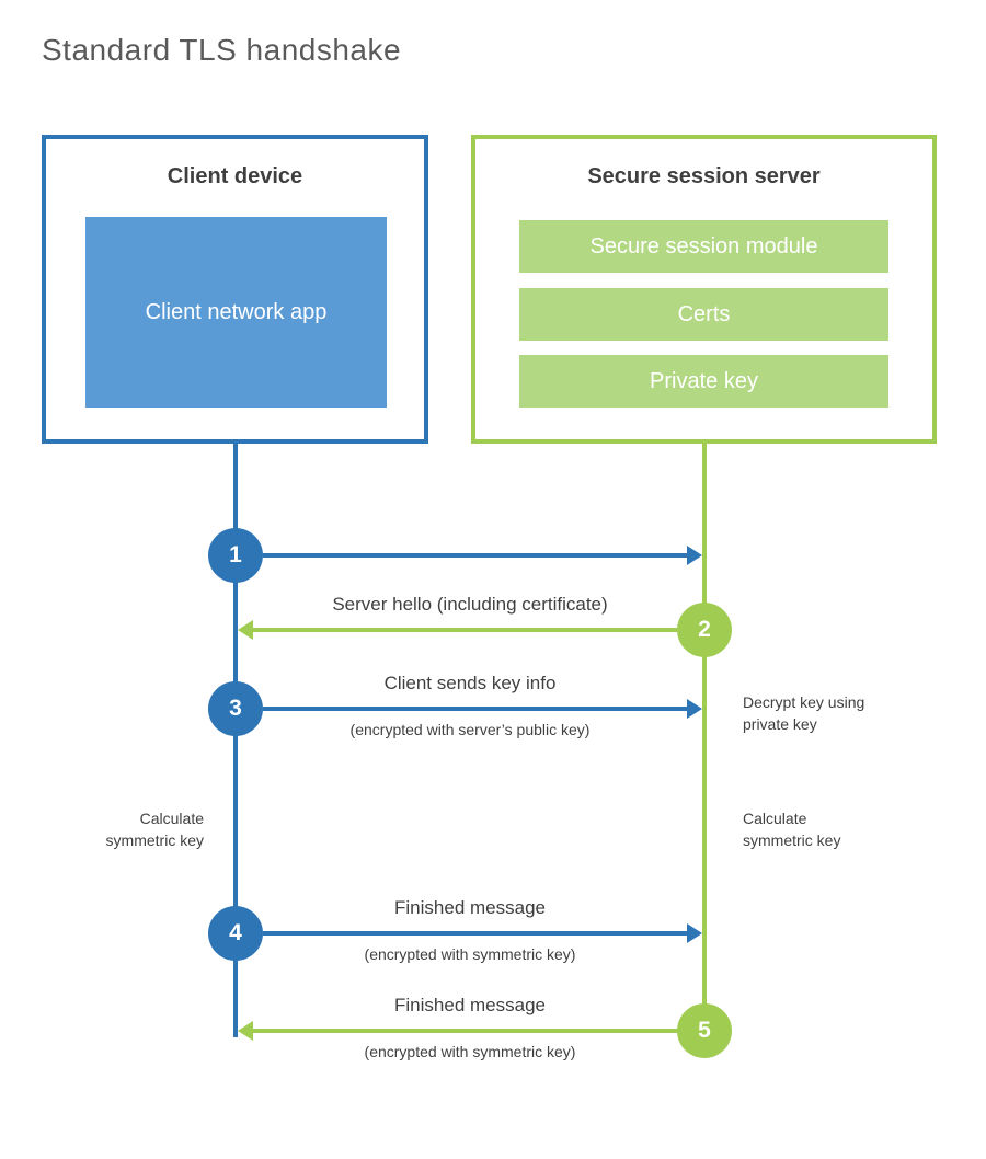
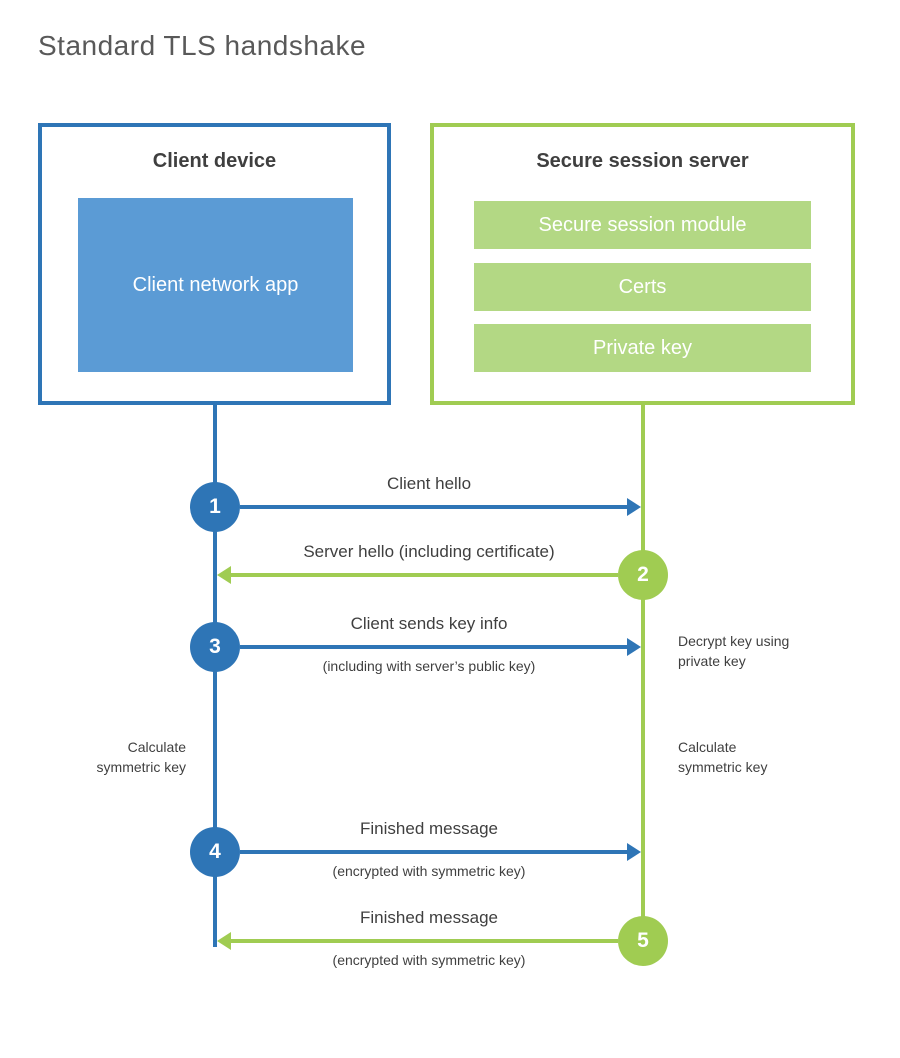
  Standard TLS handshake
  Client device
  Client network app
  Secure session server
  Secure session module
  Certs
  Private key
+ Client hello
  1
  Server hello (including certificate)
  2
  Client sends key info
- (encrypted with server’s public key)
+ (including with server’s public key)
  3
  Decrypt key using
  private key
  Calculate
  symmetric key
  Calculate
  symmetric key
  Finished message
  (encrypted with symmetric key)
  4
  Finished message
  (encrypted with symmetric key)
  5
